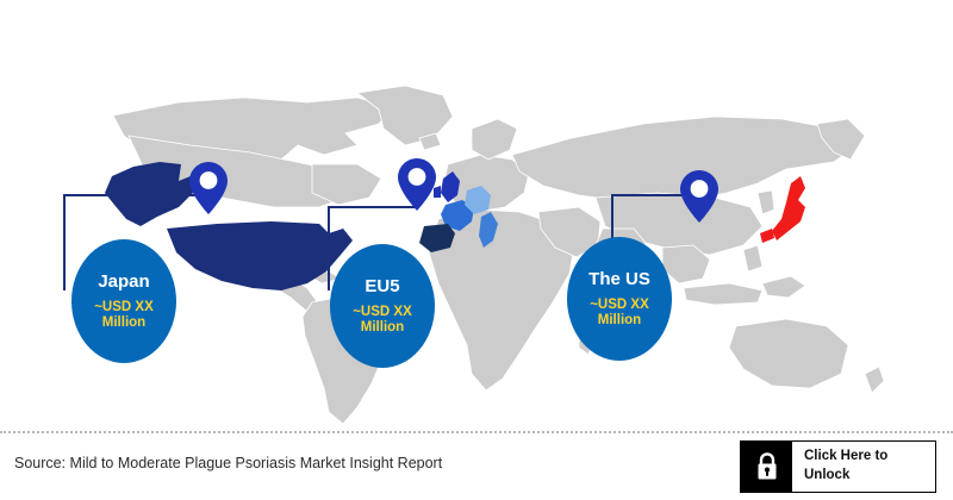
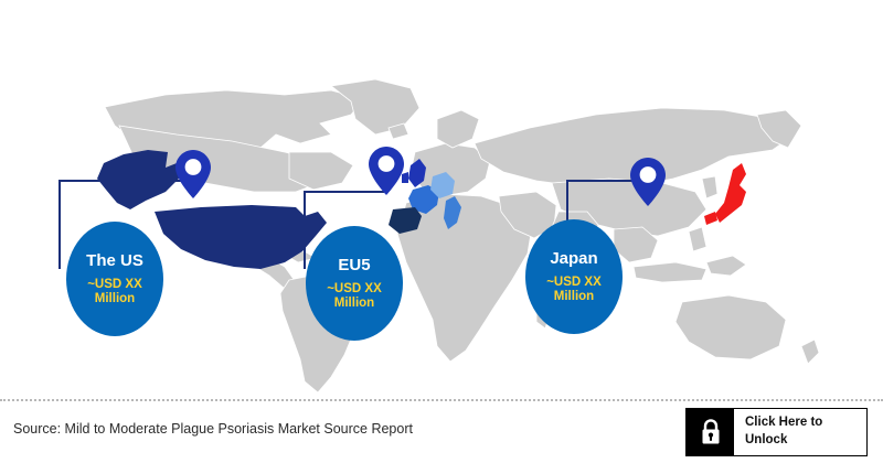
- Japan
+ The US
  ~USD XX
  Million
  EU5
  ~USD XX
  Million
- The US
+ Japan
  ~USD XX
  Million
- Source: Mild to Moderate Plague Psoriasis Market Insight Report
+ Source: Mild to Moderate Plague Psoriasis Market Source Report
  Click Here to
  Unlock
